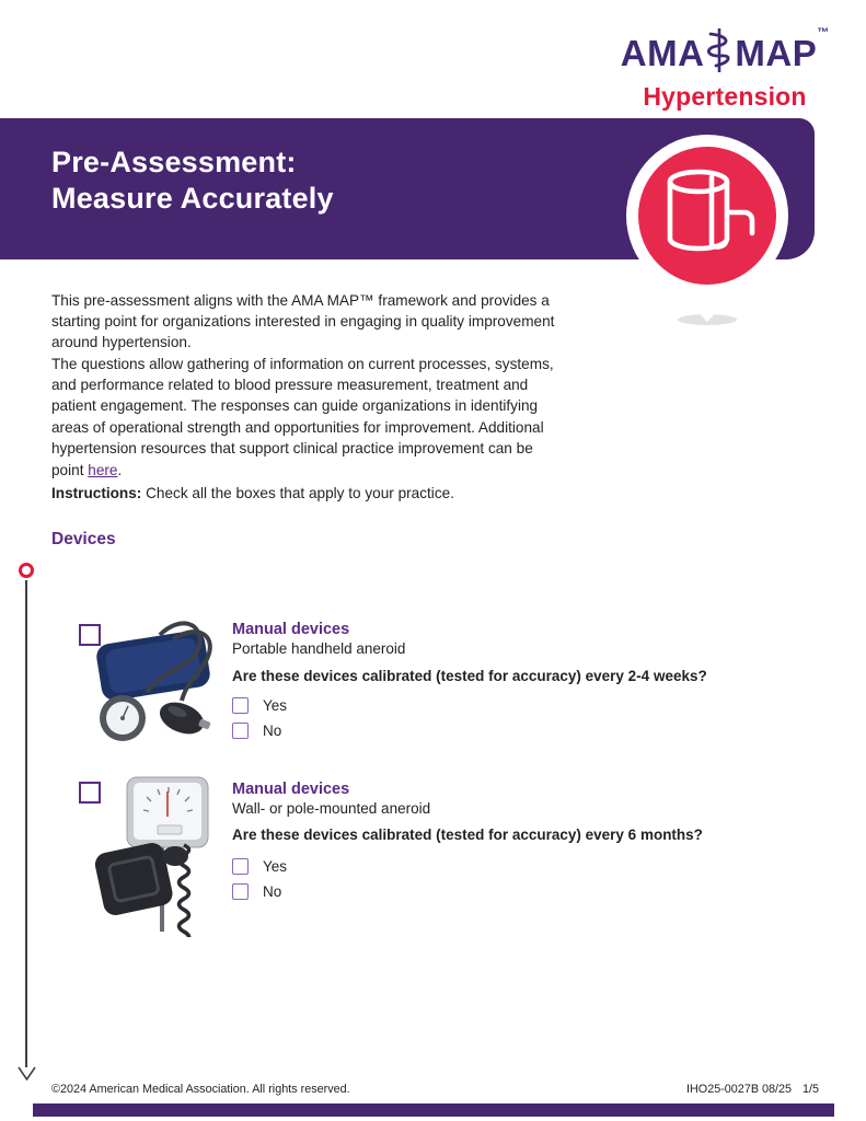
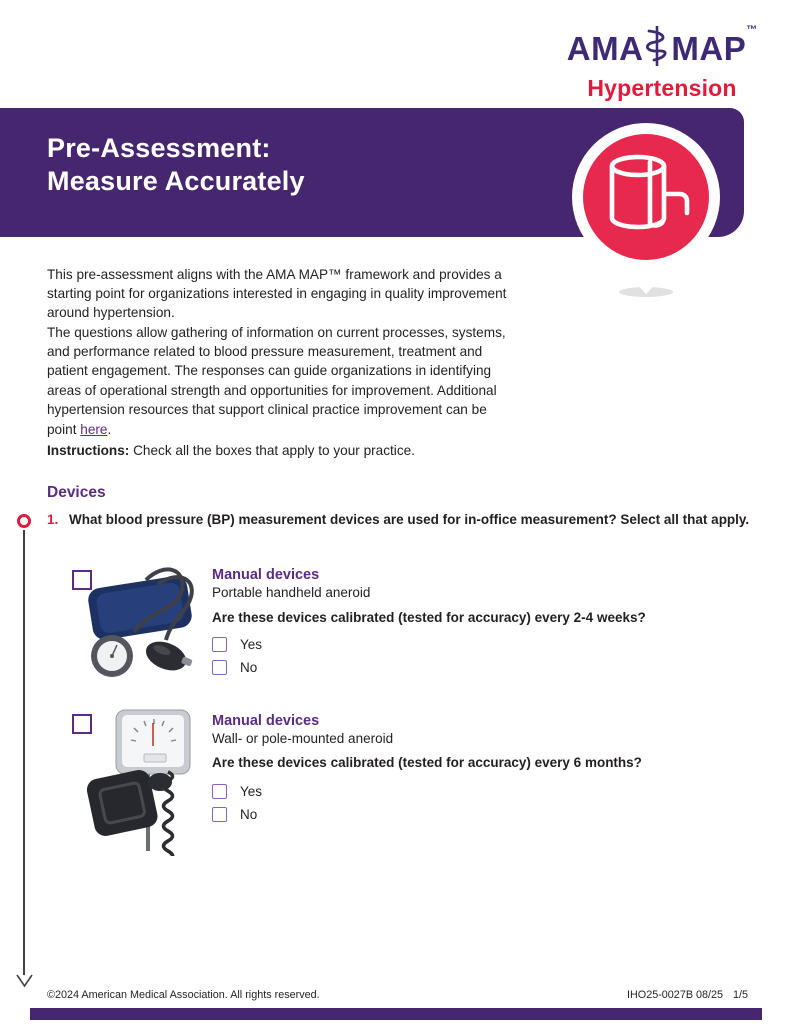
  AMA
  MAP
  ™
  Hypertension
  Pre-Assessment:
  Measure Accurately
  This pre-assessment aligns with the AMA MAP™ framework and provides a starting point for organizations interested in engaging in quality improvement around hypertension.
  The questions allow gathering of information on current processes, systems, and performance related to blood pressure measurement, treatment and patient engagement. The responses can guide organizations in identifying areas of operational strength and opportunities for improvement. Additional hypertension resources that support clinical practice improvement can be point here.
  Instructions: Check all the boxes that apply to your practice.
  Devices
+ 1.
+ What blood pressure (BP) measurement devices are used for in-office measurement? Select all that apply.
  Manual devices
  Portable handheld aneroid
  Are these devices calibrated (tested for accuracy) every 2-4 weeks?
  Yes
  No
  Manual devices
  Wall- or pole-mounted aneroid
  Are these devices calibrated (tested for accuracy) every 6 months?
  Yes
  No
  ©2024 American Medical Association. All rights reserved.
  IHO25-0027B 08/25
  1/5
